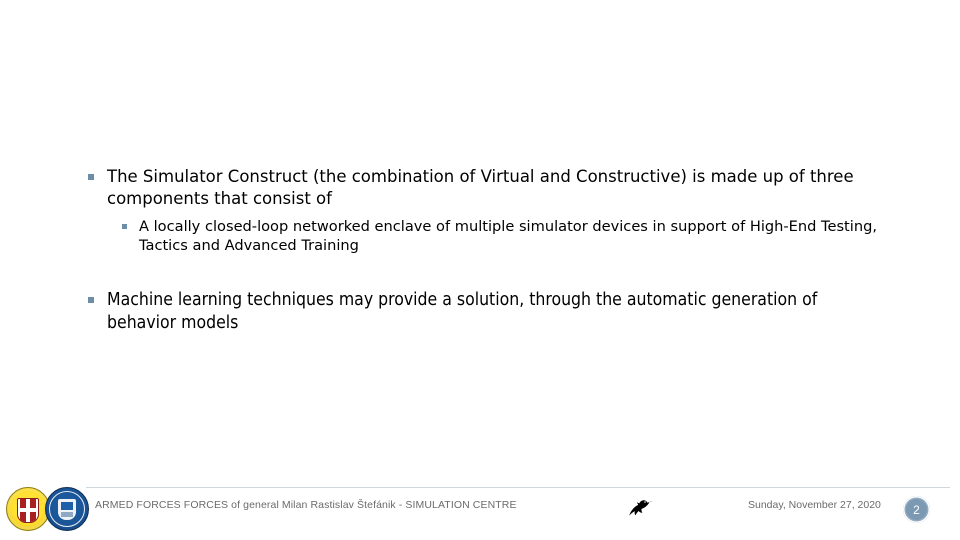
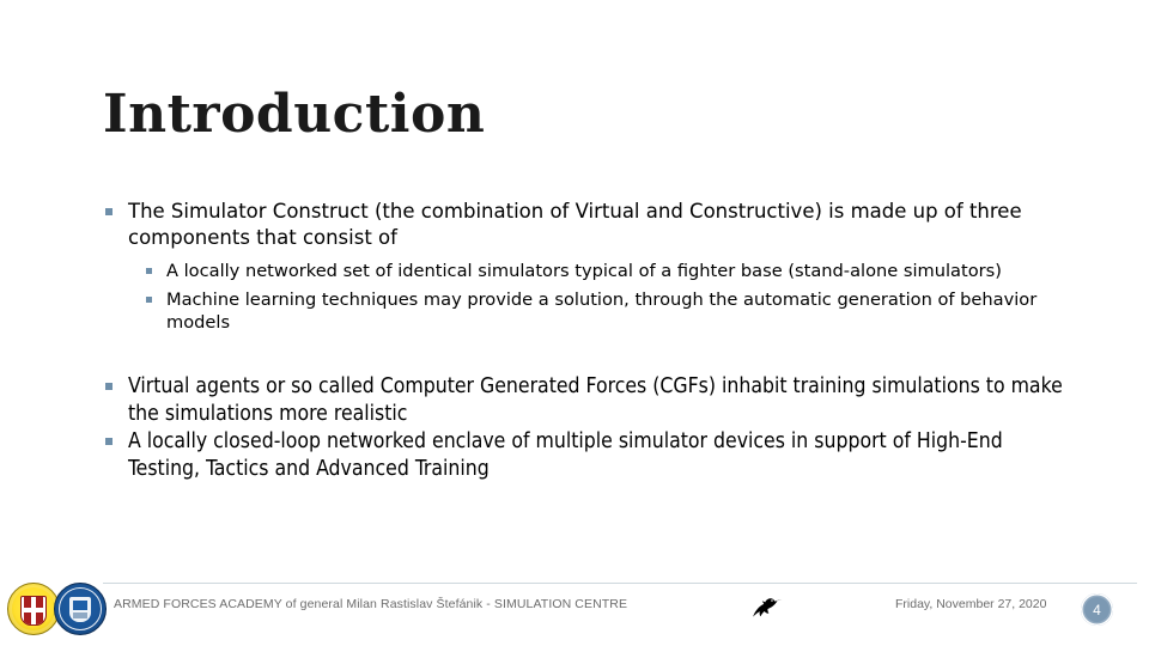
+ Introduction
  The Simulator Construct (the combination of Virtual and Constructive) is made up of three components that consist of
+ A locally networked set of identical simulators typical of a fighter base (stand-alone simulators)
- A locally closed-loop networked enclave of multiple simulator devices in support of High-End Testing, Tactics and Advanced Training
+ Machine learning techniques may provide a solution, through the automatic generation of behavior models
+ Virtual agents or so called Computer Generated Forces (CGFs) inhabit training simulations to make the simulations more realistic
- Machine learning techniques may provide a solution, through the automatic generation of behavior models
+ A locally closed-loop networked enclave of multiple simulator devices in support of High-End Testing, Tactics and Advanced Training
- ARMED FORCES FORCES of general Milan Rastislav Štefánik - SIMULATION CENTRE
+ ARMED FORCES ACADEMY of general Milan Rastislav Štefánik - SIMULATION CENTRE
- Sunday, November 27, 2020
+ Friday, November 27, 2020
- 2
+ 4
